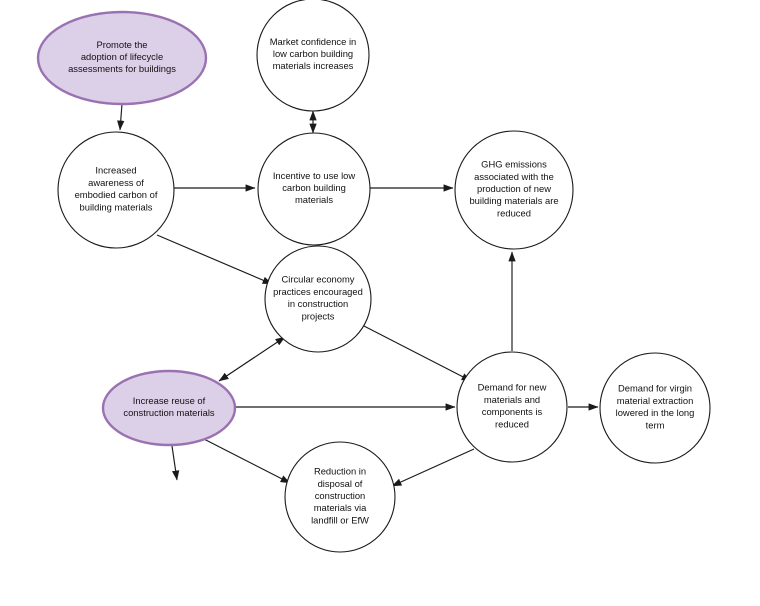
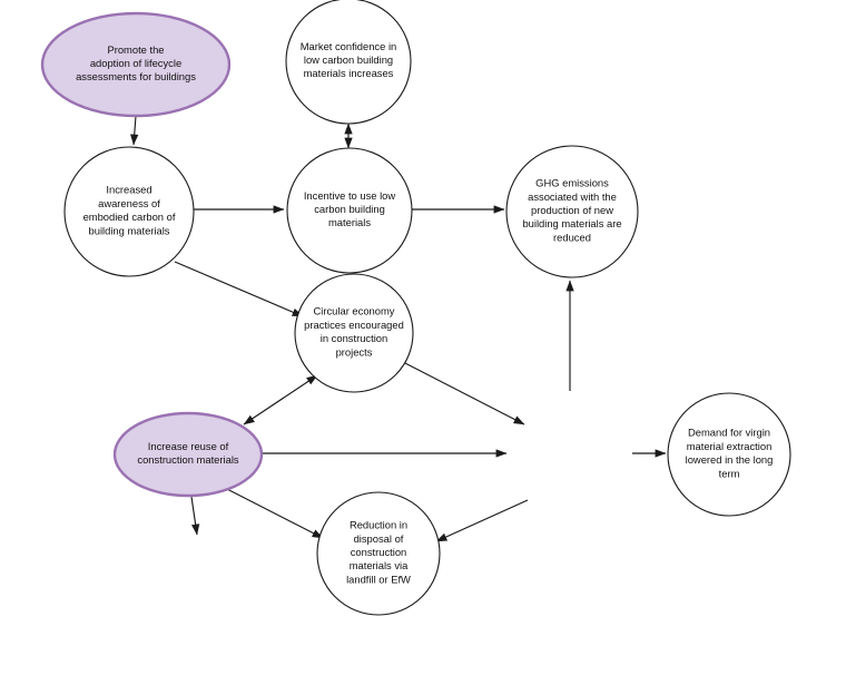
  Promote the adoption of lifecycle assessments for buildings
  Market confidence in low carbon building materials increases
  Increased awareness of embodied carbon of building materials
  Incentive to use low carbon building materials
  GHG emissions associated with the production of new building materials are reduced
  Circular economy practices encouraged in construction projects
  Increase reuse of construction materials
- Demand for new materials and components is reduced
  Demand for virgin material extraction lowered in the long term
  Reduction in disposal of construction materials via landfill or EfW
